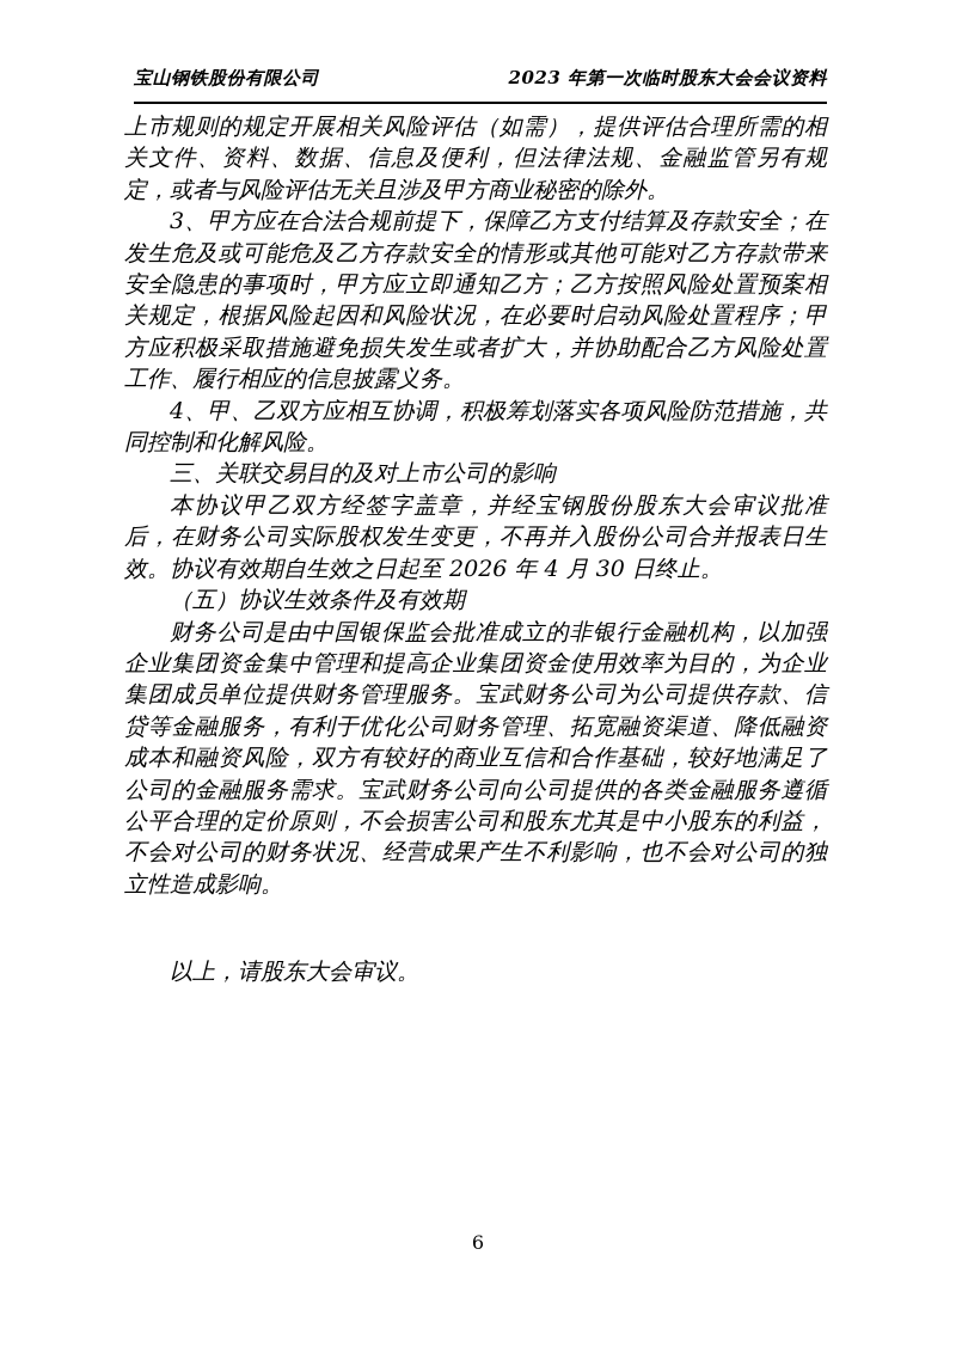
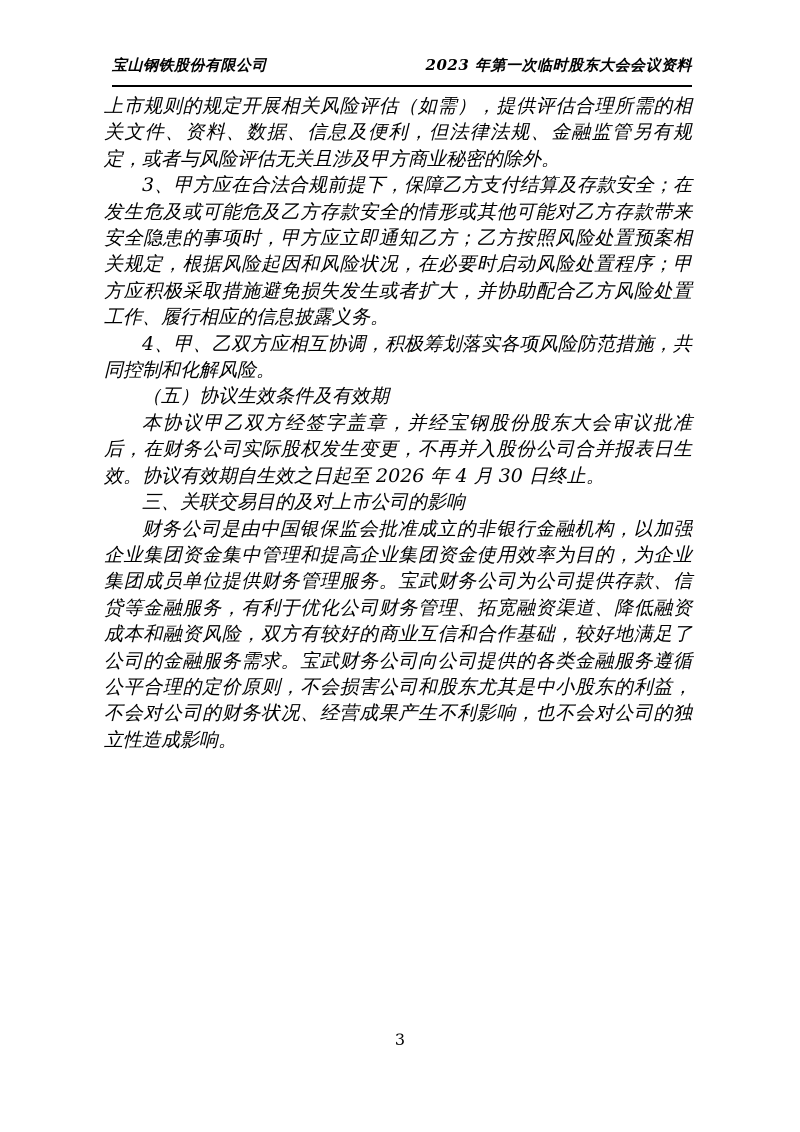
  宝山钢铁股份有限公司
  2023 年第一次临时股东大会会议资料
  上市规则的规定开展相关风险评估（如需），提供评估合理所需的相关文件、资料、数据、信息及便利，但法律法规、金融监管另有规定，或者与风险评估无关且涉及甲方商业秘密的除外。
  3、甲方应在合法合规前提下，保障乙方支付结算及存款安全；在发生危及或可能危及乙方存款安全的情形或其他可能对乙方存款带来安全隐患的事项时，甲方应立即通知乙方；乙方按照风险处置预案相关规定，根据风险起因和风险状况，在必要时启动风险处置程序；甲方应积极采取措施避免损失发生或者扩大，并协助配合乙方风险处置工作、履行相应的信息披露义务。
  4、甲、乙双方应相互协调，积极筹划落实各项风险防范措施，共同控制和化解风险。
- 三、关联交易目的及对上市公司的影响
+ （五）协议生效条件及有效期
  本协议甲乙双方经签字盖章，并经宝钢股份股东大会审议批准后，在财务公司实际股权发生变更，不再并入股份公司合并报表日生效。协议有效期自生效之日起至 2026 年 4 月 30 日终止。
- （五）协议生效条件及有效期
+ 三、关联交易目的及对上市公司的影响
  财务公司是由中国银保监会批准成立的非银行金融机构，以加强企业集团资金集中管理和提高企业集团资金使用效率为目的，为企业集团成员单位提供财务管理服务。宝武财务公司为公司提供存款、信贷等金融服务，有利于优化公司财务管理、拓宽融资渠道、降低融资成本和融资风险，双方有较好的商业互信和合作基础，较好地满足了公司的金融服务需求。宝武财务公司向公司提供的各类金融服务遵循公平合理的定价原则，不会损害公司和股东尤其是中小股东的利益，不会对公司的财务状况、经营成果产生不利影响，也不会对公司的独立性造成影响。
- 以上，请股东大会审议。
- 6
+ 3
